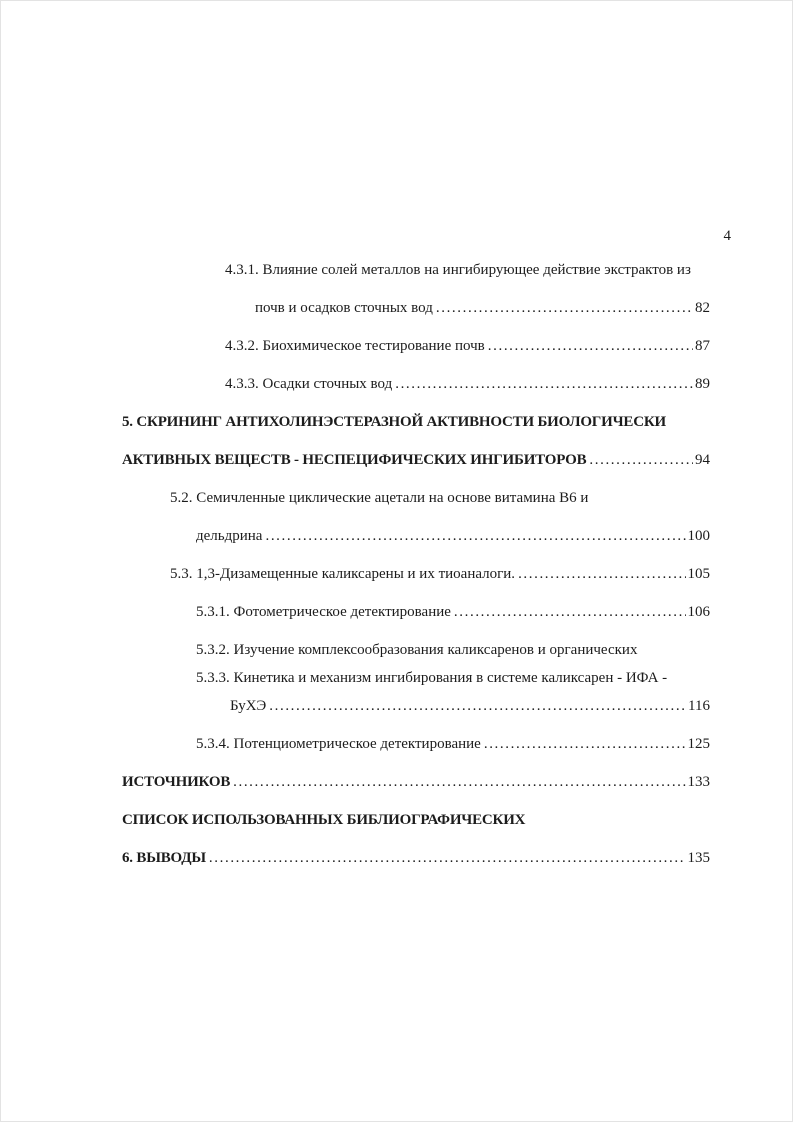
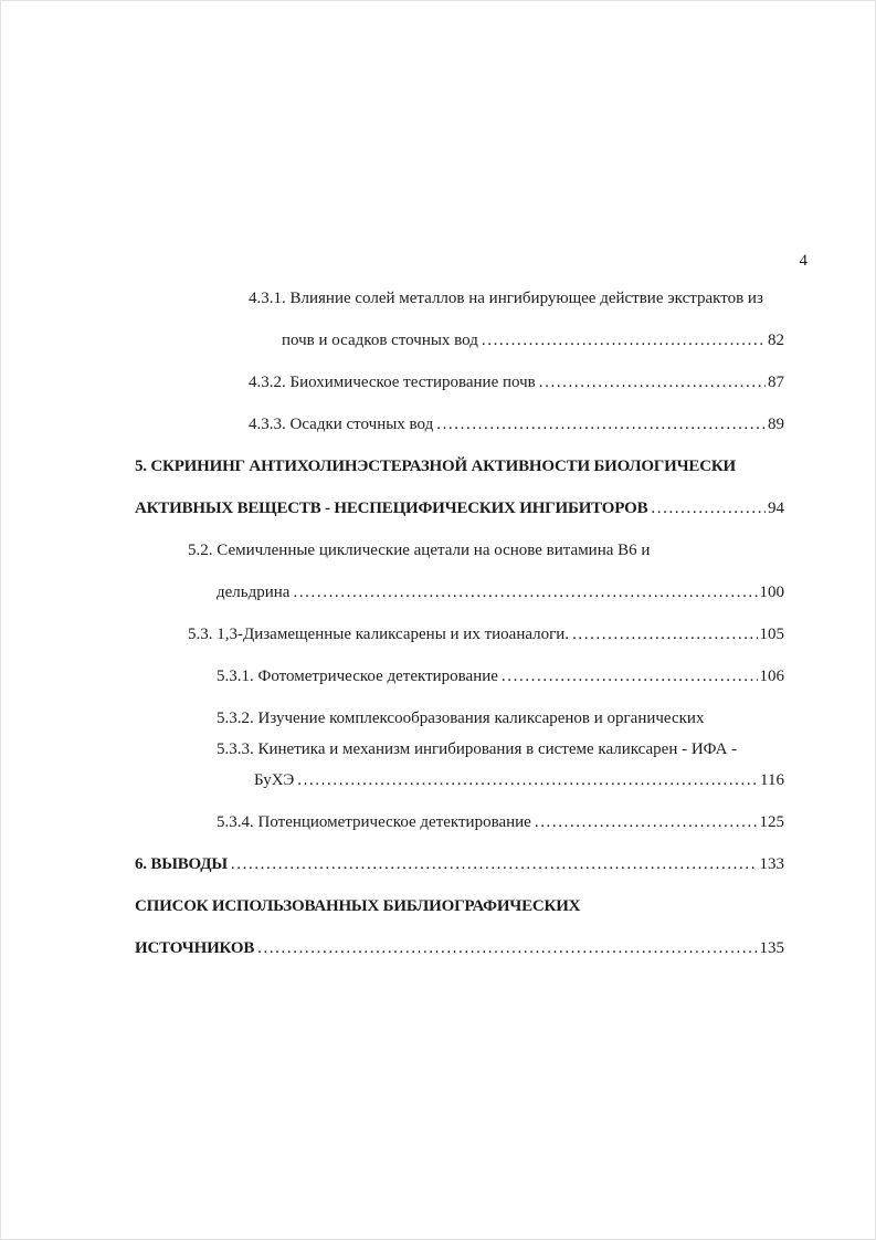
  4
  4.3.1. Влияние солей металлов на ингибирующее действие экстрактов из
  почв и осадков сточных вод
  82
  4.3.2. Биохимическое тестирование почв
  87
  4.3.3. Осадки сточных вод
  89
  5. СКРИНИНГ АНТИХОЛИНЭСТЕРАЗНОЙ АКТИВНОСТИ БИОЛОГИЧЕСКИ
  АКТИВНЫХ ВЕЩЕСТВ - НЕСПЕЦИФИЧЕСКИХ ИНГИБИТОРОВ
  94
  5.2. Семичленные циклические ацетали на основе витамина В6 и
  дельдрина
  100
  5.3. 1,3-Дизамещенные каликсарены и их тиоаналоги.
  105
  5.3.1. Фотометрическое детектирование
  106
  5.3.2. Изучение комплексообразования каликсаренов и органических
  5.3.3. Кинетика и механизм ингибирования в системе каликсарен - ИФА -
  БуХЭ
  116
  5.3.4. Потенциометрическое детектирование
  125
- ИСТОЧНИКОВ
+ 6. ВЫВОДЫ
  133
  СПИСОК ИСПОЛЬЗОВАННЫХ БИБЛИОГРАФИЧЕСКИХ
- 6. ВЫВОДЫ
+ ИСТОЧНИКОВ
  135
